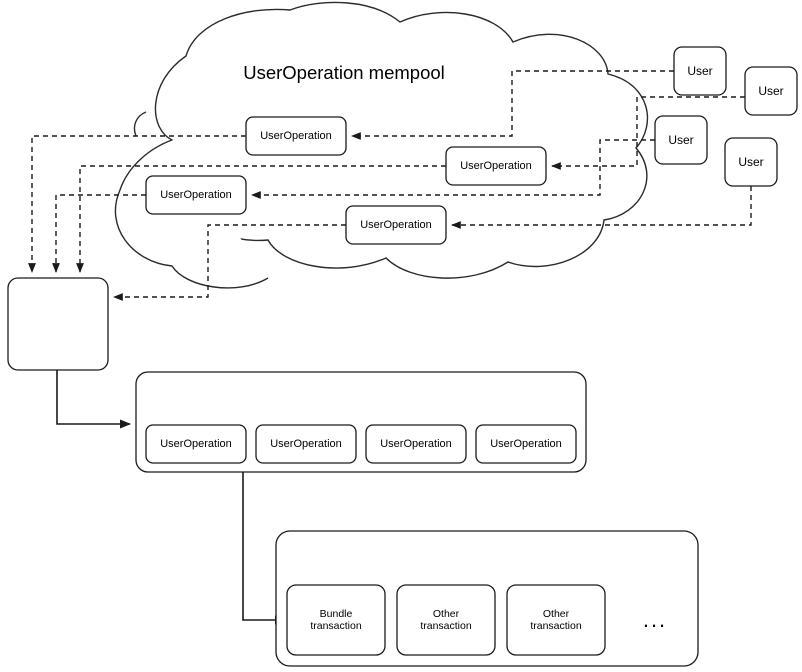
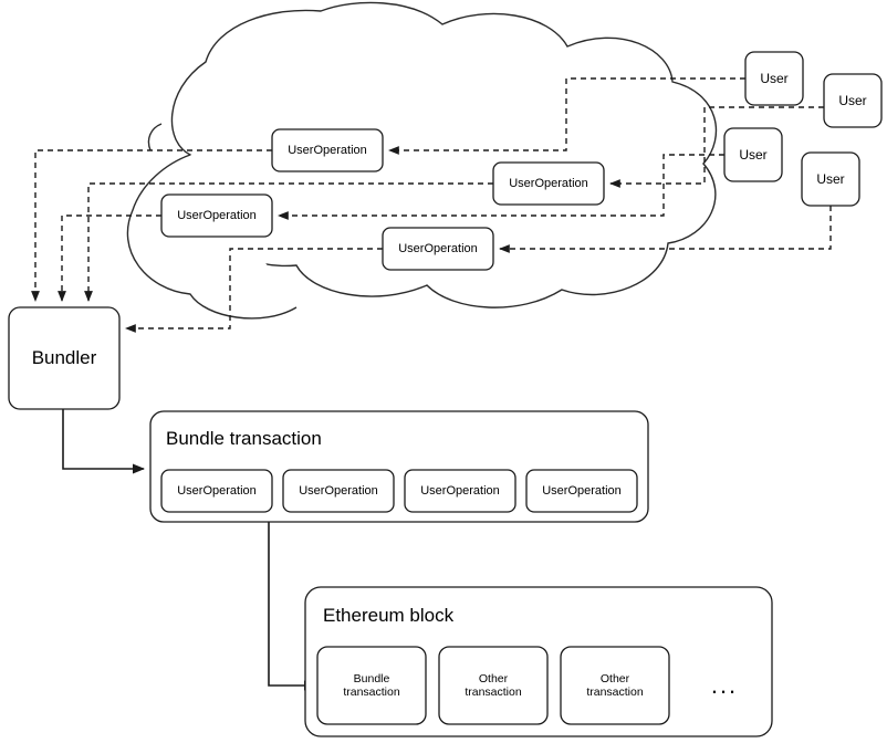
- UserOperation mempool
  UserOperation
  UserOperation
  UserOperation
  UserOperation
  User
  User
  User
  User
+ Bundler
+ Bundle transaction
  UserOperation
  UserOperation
  UserOperation
  UserOperation
+ Ethereum block
  Bundle
  transaction
  Other
  transaction
  Other
  transaction
  ...
